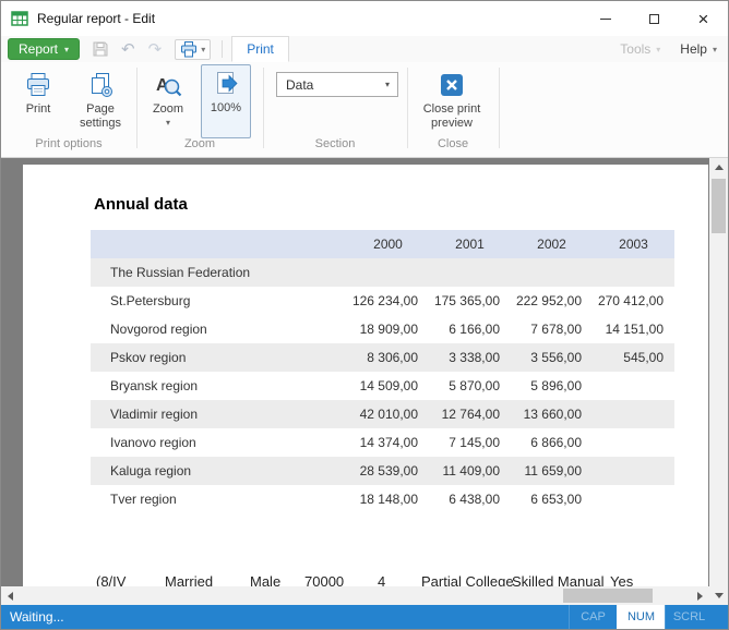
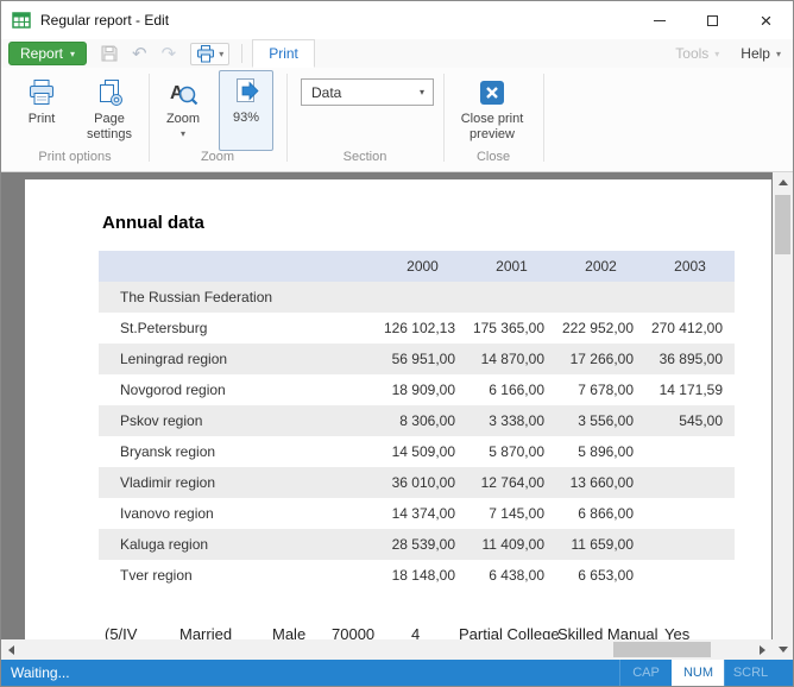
  Regular report - Edit
  ×
  Report
  ▾
  ↶
  ↷
  ▾
  Print
  Tools
  ▾
  Help
  ▾
  Print
  Page settings
  A
  Zoom
  ▾
- 100%
+ 93%
  Data
  ▾
  Close print preview
  Print options
  Zoom
  Section
  Close
  Annual data
  	2000	2001	2002	2003
  The Russian Federation
- St.Petersburg	126 234,00	175 365,00	222 952,00	270 412,00
+ St.Petersburg	126 102,13	175 365,00	222 952,00	270 412,00
+ Leningrad region	56 951,00	14 870,00	17 266,00	36 895,00
- Novgorod region	18 909,00	6 166,00	7 678,00	14 151,00
+ Novgorod region	18 909,00	6 166,00	7 678,00	14 171,59
  Pskov region	8 306,00	3 338,00	3 556,00	545,00
  Bryansk region	14 509,00	5 870,00	5 896,00
- Vladimir region	42 010,00	12 764,00	13 660,00
+ Vladimir region	36 010,00	12 764,00	13 660,00
  Ivanovo region	14 374,00	7 145,00	6 866,00
  Kaluga region	28 539,00	11 409,00	11 659,00
  Tver region	18 148,00	6 438,00	6 653,00
- (8/IV
+ (5/IV
  Married
  Male
  70000
  4
  Partial College
  Skilled Manual
  Yes
  Waiting...
  CAP
  NUM
  SCRL
